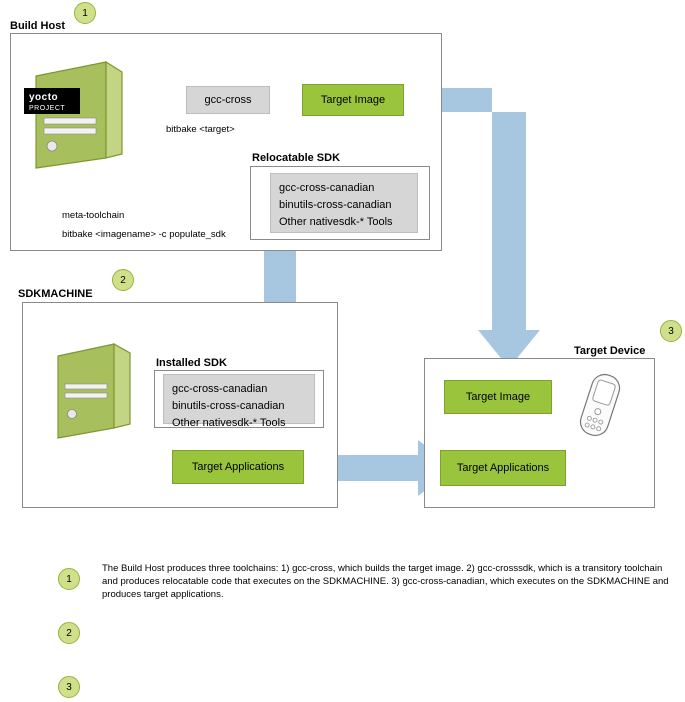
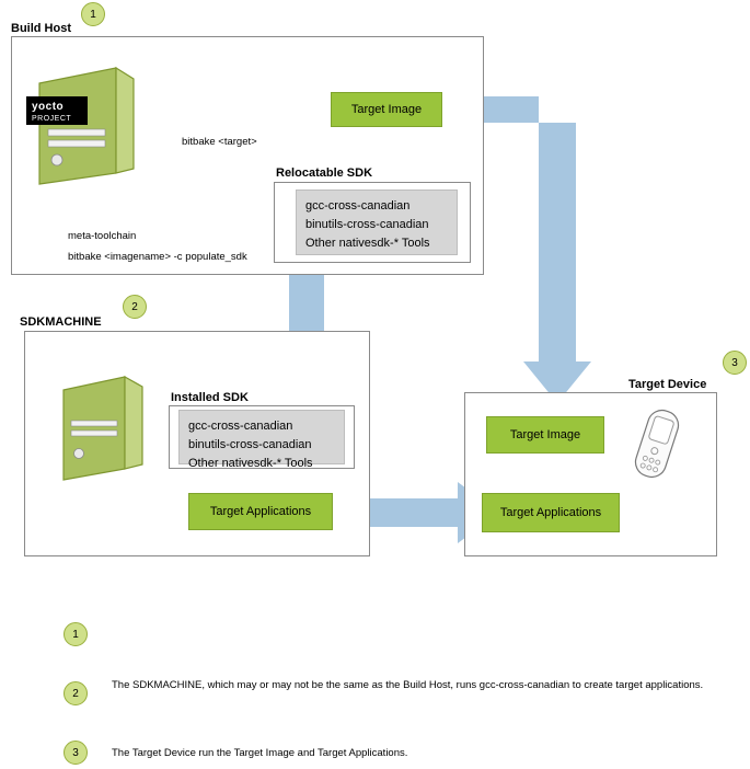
  Build Host
  1
  yocto
- gcc-cross
  Target Image
  bitbake <target>
  Relocatable SDK
  gcc-cross-canadian
  binutils-cross-canadian
  Other nativesdk-* Tools
  meta-toolchain
  bitbake <imagename> -c populate_sdk
  2
  SDKMACHINE
  Installed SDK
  gcc-cross-canadian
  binutils-cross-canadian
  Other nativesdk-* Tools
  Target Applications
  3
  Target Device
  Target Image
  Target Applications
  1
- The Build Host produces three toolchains: 1) gcc-cross, which builds the target image. 2) gcc-crosssdk, which is a transitory toolchain and produces relocatable code that executes on the SDKMACHINE. 3) gcc-cross-canadian, which executes on the SDKMACHINE and produces target applications.
  2
+ The SDKMACHINE, which may or may not be the same as the Build Host, runs gcc-cross-canadian to create target applications.
  3
+ The Target Device run the Target Image and Target Applications.
